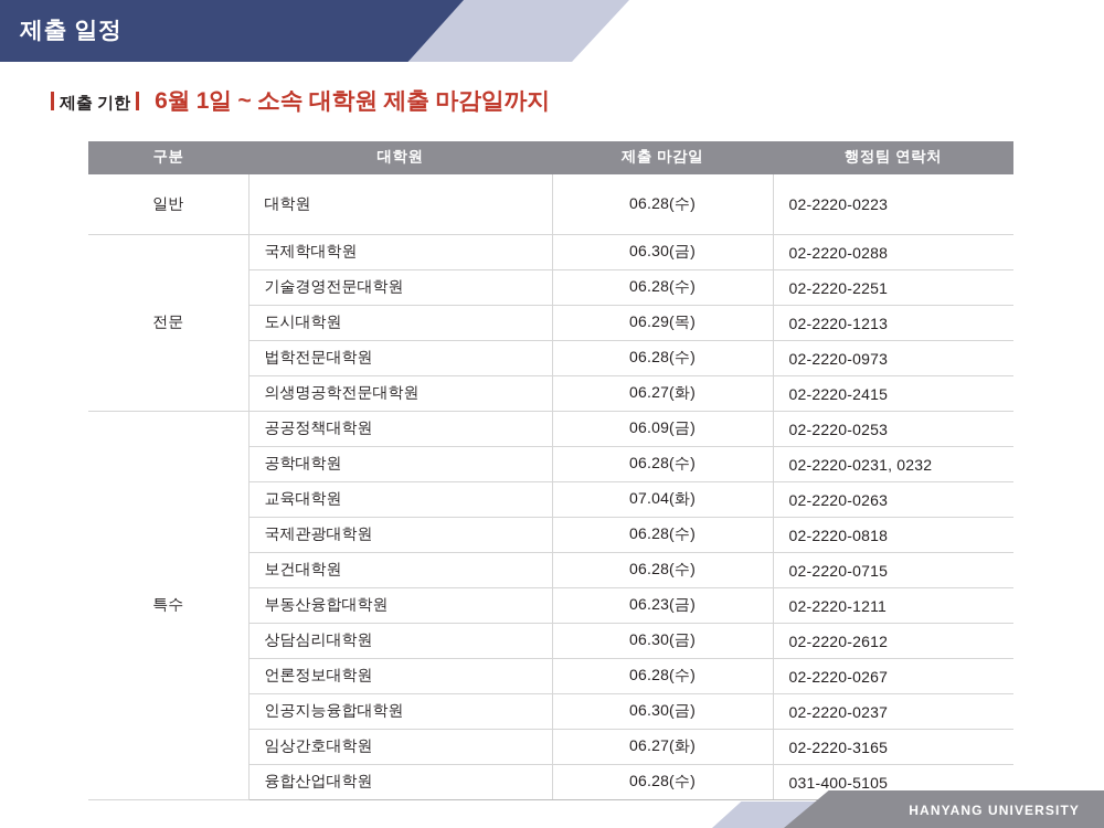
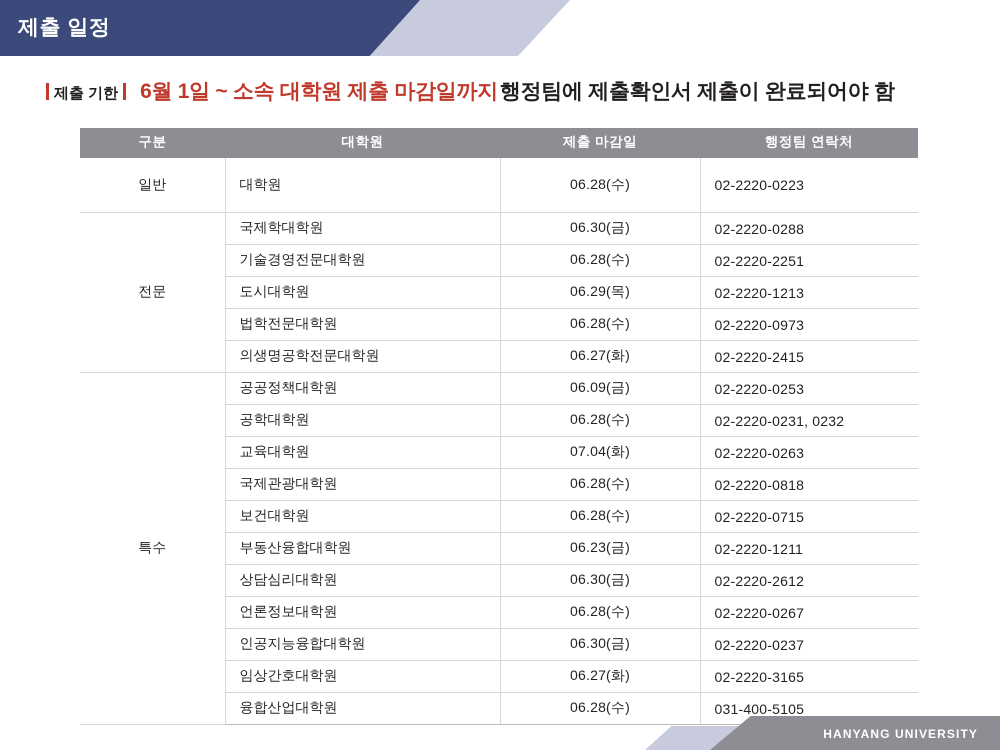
  제출 일정
  제출 기한
  6월 1일 ~ 소속 대학원 제출 마감일까지
+ 행정팀에 제출확인서 제출이 완료되어야 함
  구분	대학원	제출 마감일	행정팀 연락처
  일반	대학원	06.28(수)	02-2220-0223
  전문	국제학대학원	06.30(금)	02-2220-0288
  기술경영전문대학원	06.28(수)	02-2220-2251
  도시대학원	06.29(목)	02-2220-1213
  법학전문대학원	06.28(수)	02-2220-0973
  의생명공학전문대학원	06.27(화)	02-2220-2415
  특수	공공정책대학원	06.09(금)	02-2220-0253
  공학대학원	06.28(수)	02-2220-0231, 0232
  교육대학원	07.04(화)	02-2220-0263
  국제관광대학원	06.28(수)	02-2220-0818
  보건대학원	06.28(수)	02-2220-0715
  부동산융합대학원	06.23(금)	02-2220-1211
  상담심리대학원	06.30(금)	02-2220-2612
  언론정보대학원	06.28(수)	02-2220-0267
  인공지능융합대학원	06.30(금)	02-2220-0237
  임상간호대학원	06.27(화)	02-2220-3165
  융합산업대학원	06.28(수)	031-400-5105
  HANYANG UNIVERSITY
